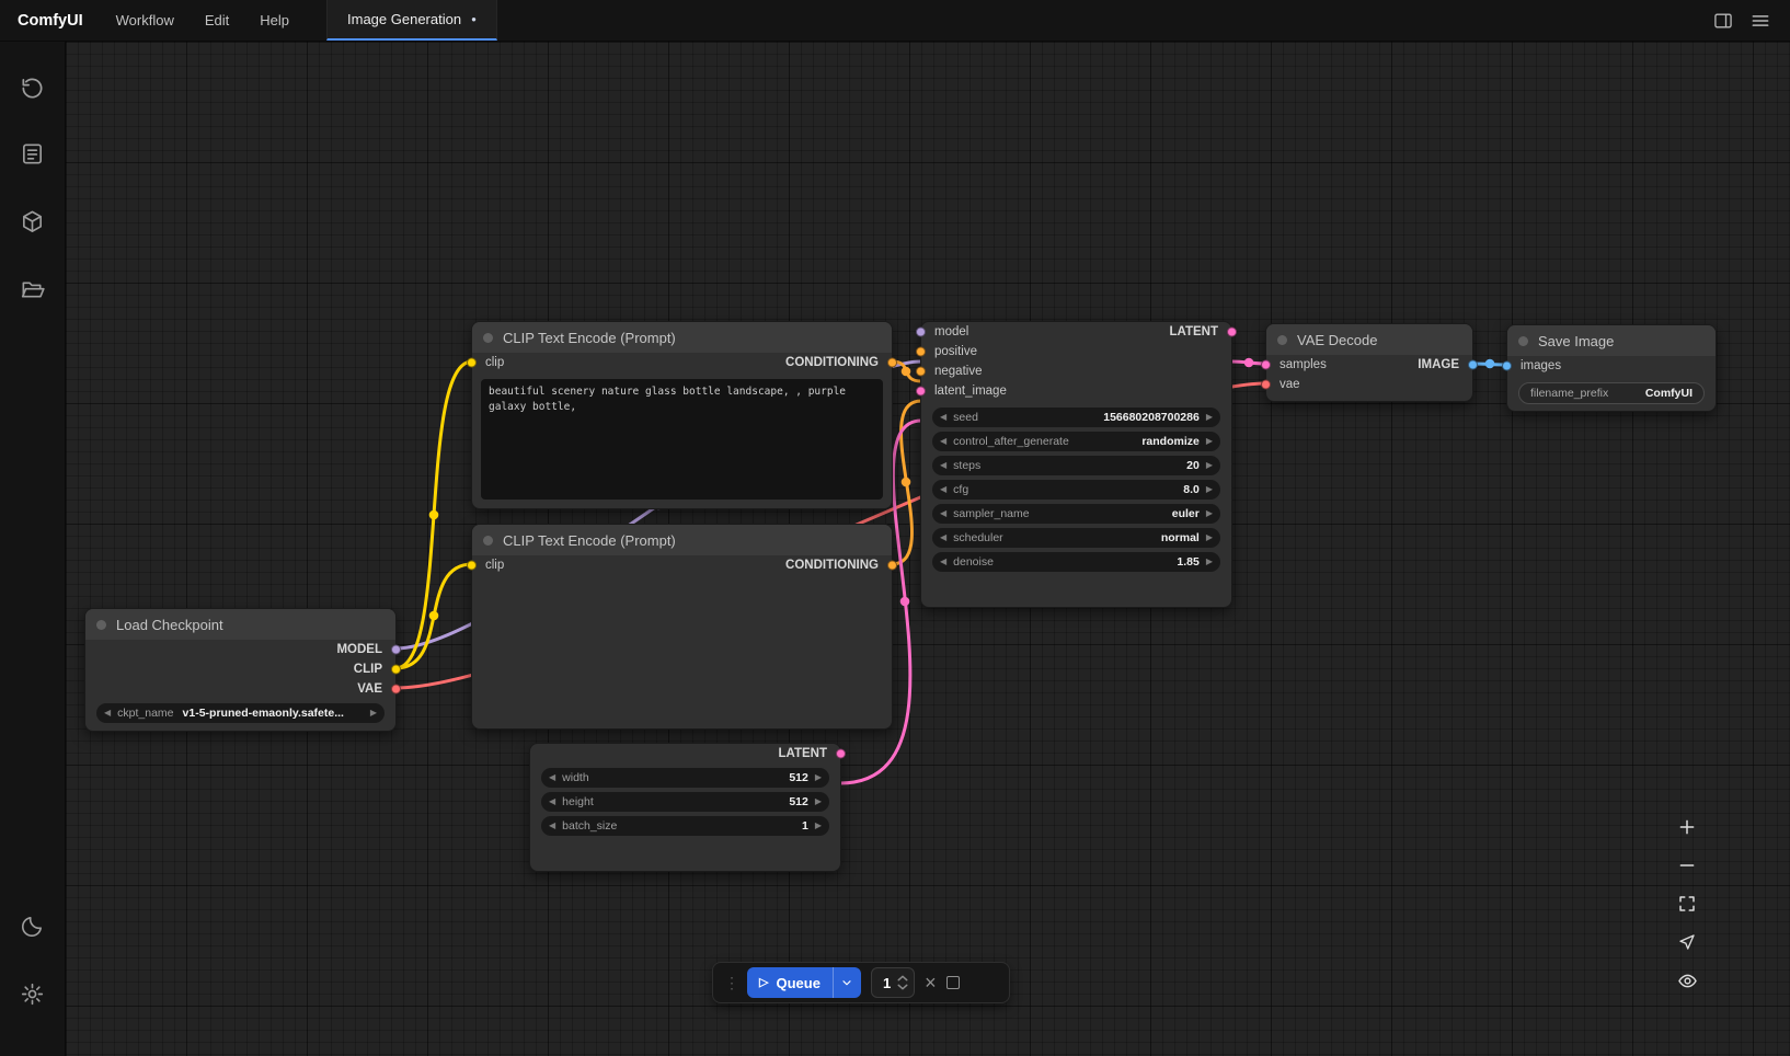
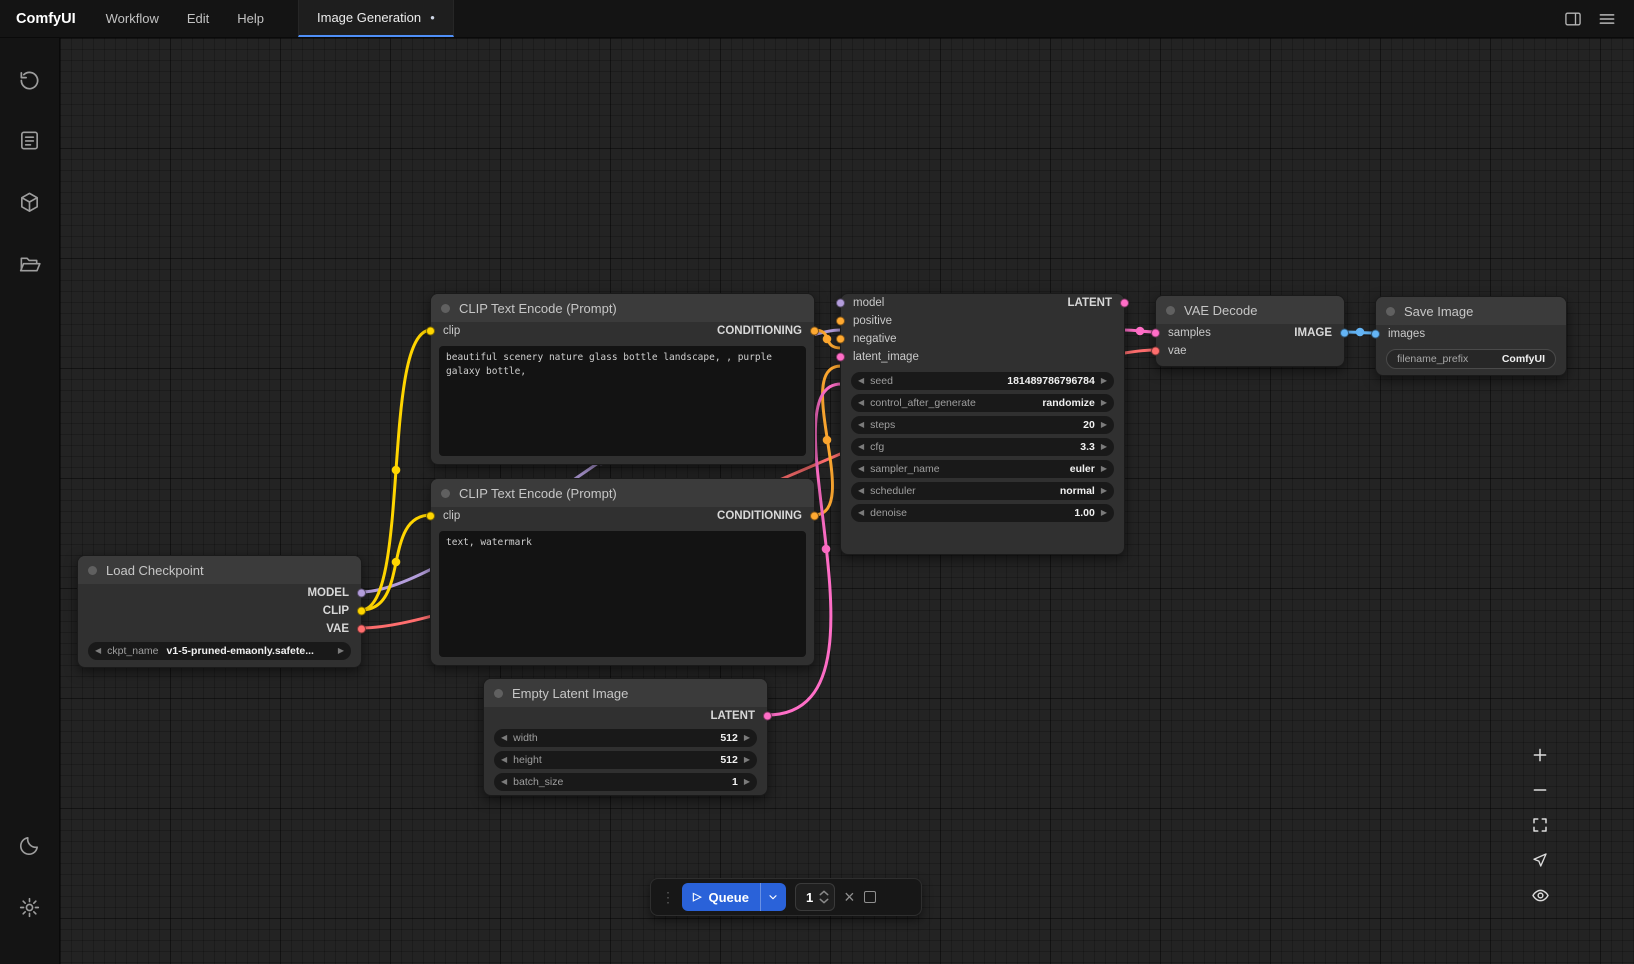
  ComfyUI
  Workflow
  Edit
  Help
  Image Generation
  ●
  Load Checkpoint
  MODEL
  CLIP
  VAE
  ◀
  ckpt_name
  v1-5-pruned-emaonly.safete...
  ▶
  CLIP Text Encode (Prompt)
  clip
  CONDITIONING
  beautiful scenery nature glass bottle landscape, , purple galaxy bottle,
  CLIP Text Encode (Prompt)
  clip
  CONDITIONING
+ text, watermark
+ Empty Latent Image
  LATENT
  ◀
  width
  512
  ▶
  ◀
  height
  512
  ▶
  ◀
  batch_size
  1
  ▶
  model
  LATENT
  positive
  negative
  latent_image
  ◀
  seed
- 156680208700286
+ 181489786796784
  ▶
  ◀
  control_after_generate
  randomize
  ▶
  ◀
  steps
  20
  ▶
  ◀
  cfg
- 8.0
+ 3.3
  ▶
  ◀
  sampler_name
  euler
  ▶
  ◀
  scheduler
  normal
  ▶
  ◀
  denoise
- 1.85
+ 1.00
  ▶
  VAE Decode
  samples
  IMAGE
  vae
  Save Image
  images
  filename_prefix
  ComfyUI
  ⋮
  ▷
  Queue
  1
  ×
